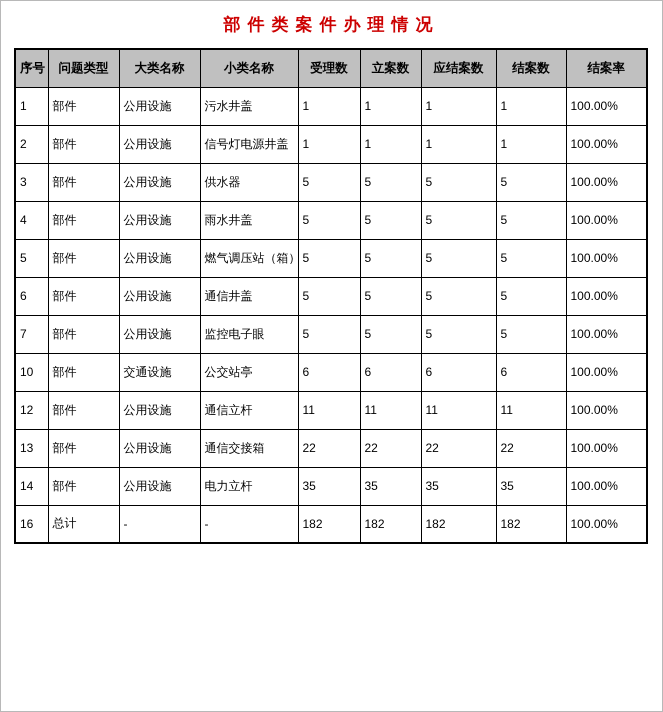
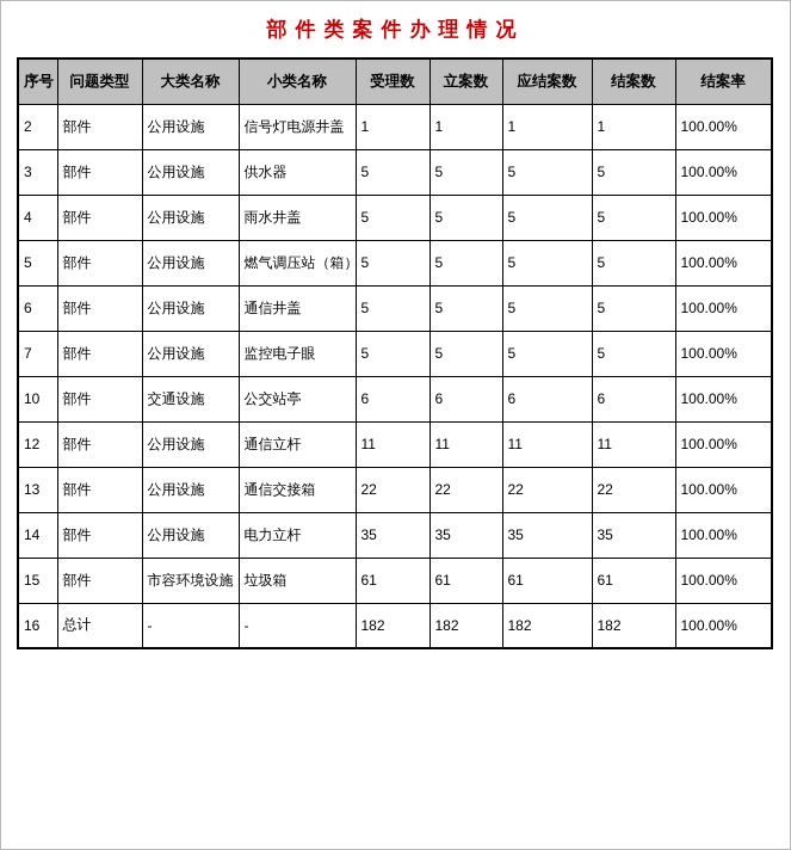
  部件类案件办理情况
  序号	问题类型	大类名称	小类名称	受理数	立案数	应结案数	结案数	结案率
- 1	部件	公用设施	污水井盖	1	1	1	1	100.00%
  2	部件	公用设施	信号灯电源井盖	1	1	1	1	100.00%
  3	部件	公用设施	供水器	5	5	5	5	100.00%
  4	部件	公用设施	雨水井盖	5	5	5	5	100.00%
  5	部件	公用设施	燃气调压站（箱）	5	5	5	5	100.00%
  6	部件	公用设施	通信井盖	5	5	5	5	100.00%
  7	部件	公用设施	监控电子眼	5	5	5	5	100.00%
  10	部件	交通设施	公交站亭	6	6	6	6	100.00%
  12	部件	公用设施	通信立杆	11	11	11	11	100.00%
  13	部件	公用设施	通信交接箱	22	22	22	22	100.00%
  14	部件	公用设施	电力立杆	35	35	35	35	100.00%
+ 15	部件	市容环境设施	垃圾箱	61	61	61	61	100.00%
  16	总计	-	-	182	182	182	182	100.00%
